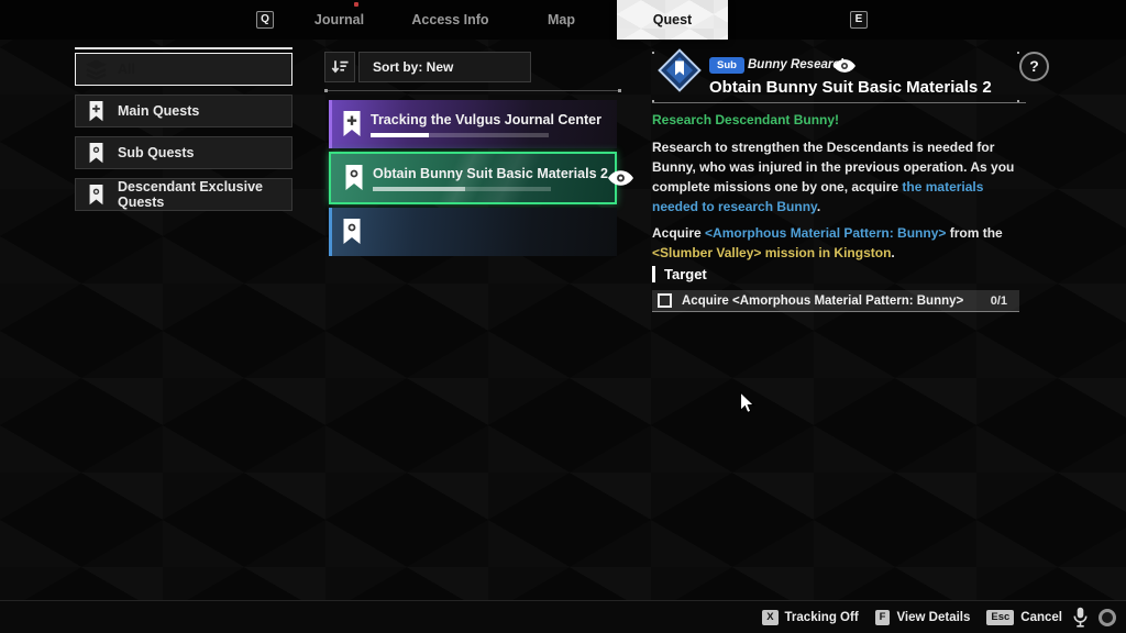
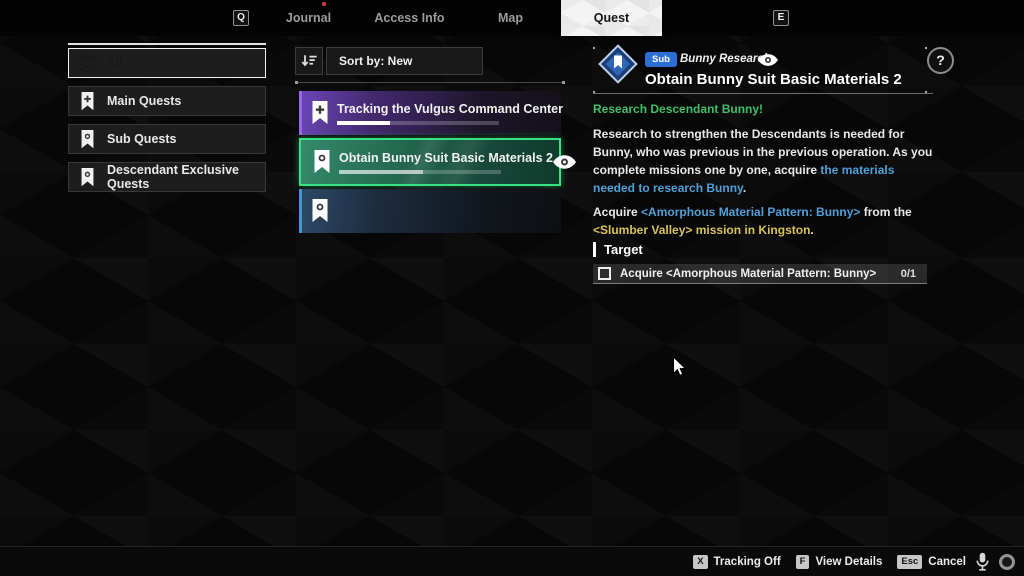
  Q
  Journal
  Access Info
  Map
  Quest
  E
  Main Quests
  Sub Quests
  Descendant Exclusive Quests
  Sort by: New
- Tracking the Vulgus Journal Center
+ Tracking the Vulgus Command Center
  Obtain Bunny Suit Basic Materials 2
  Sub
  Bunny Resear
  Obtain Bunny Suit Basic Materials 2
  ?
  Research Descendant Bunny!
- Research to strengthen the Descendants is needed for Bunny, who was injured in the previous operation. As you complete missions one by one, acquire the materials needed to research Bunny.
+ Research to strengthen the Descendants is needed for Bunny, who was previous in the previous operation. As you complete missions one by one, acquire the materials needed to research Bunny.
  Acquire <Amorphous Material Pattern: Bunny> from the <Slumber Valley> mission in Kingston.
  Target
  Acquire <Amorphous Material Pattern: Bunny>
  0/1
  X
  Tracking Off
  F
  View Details
  Esc
  Cancel
